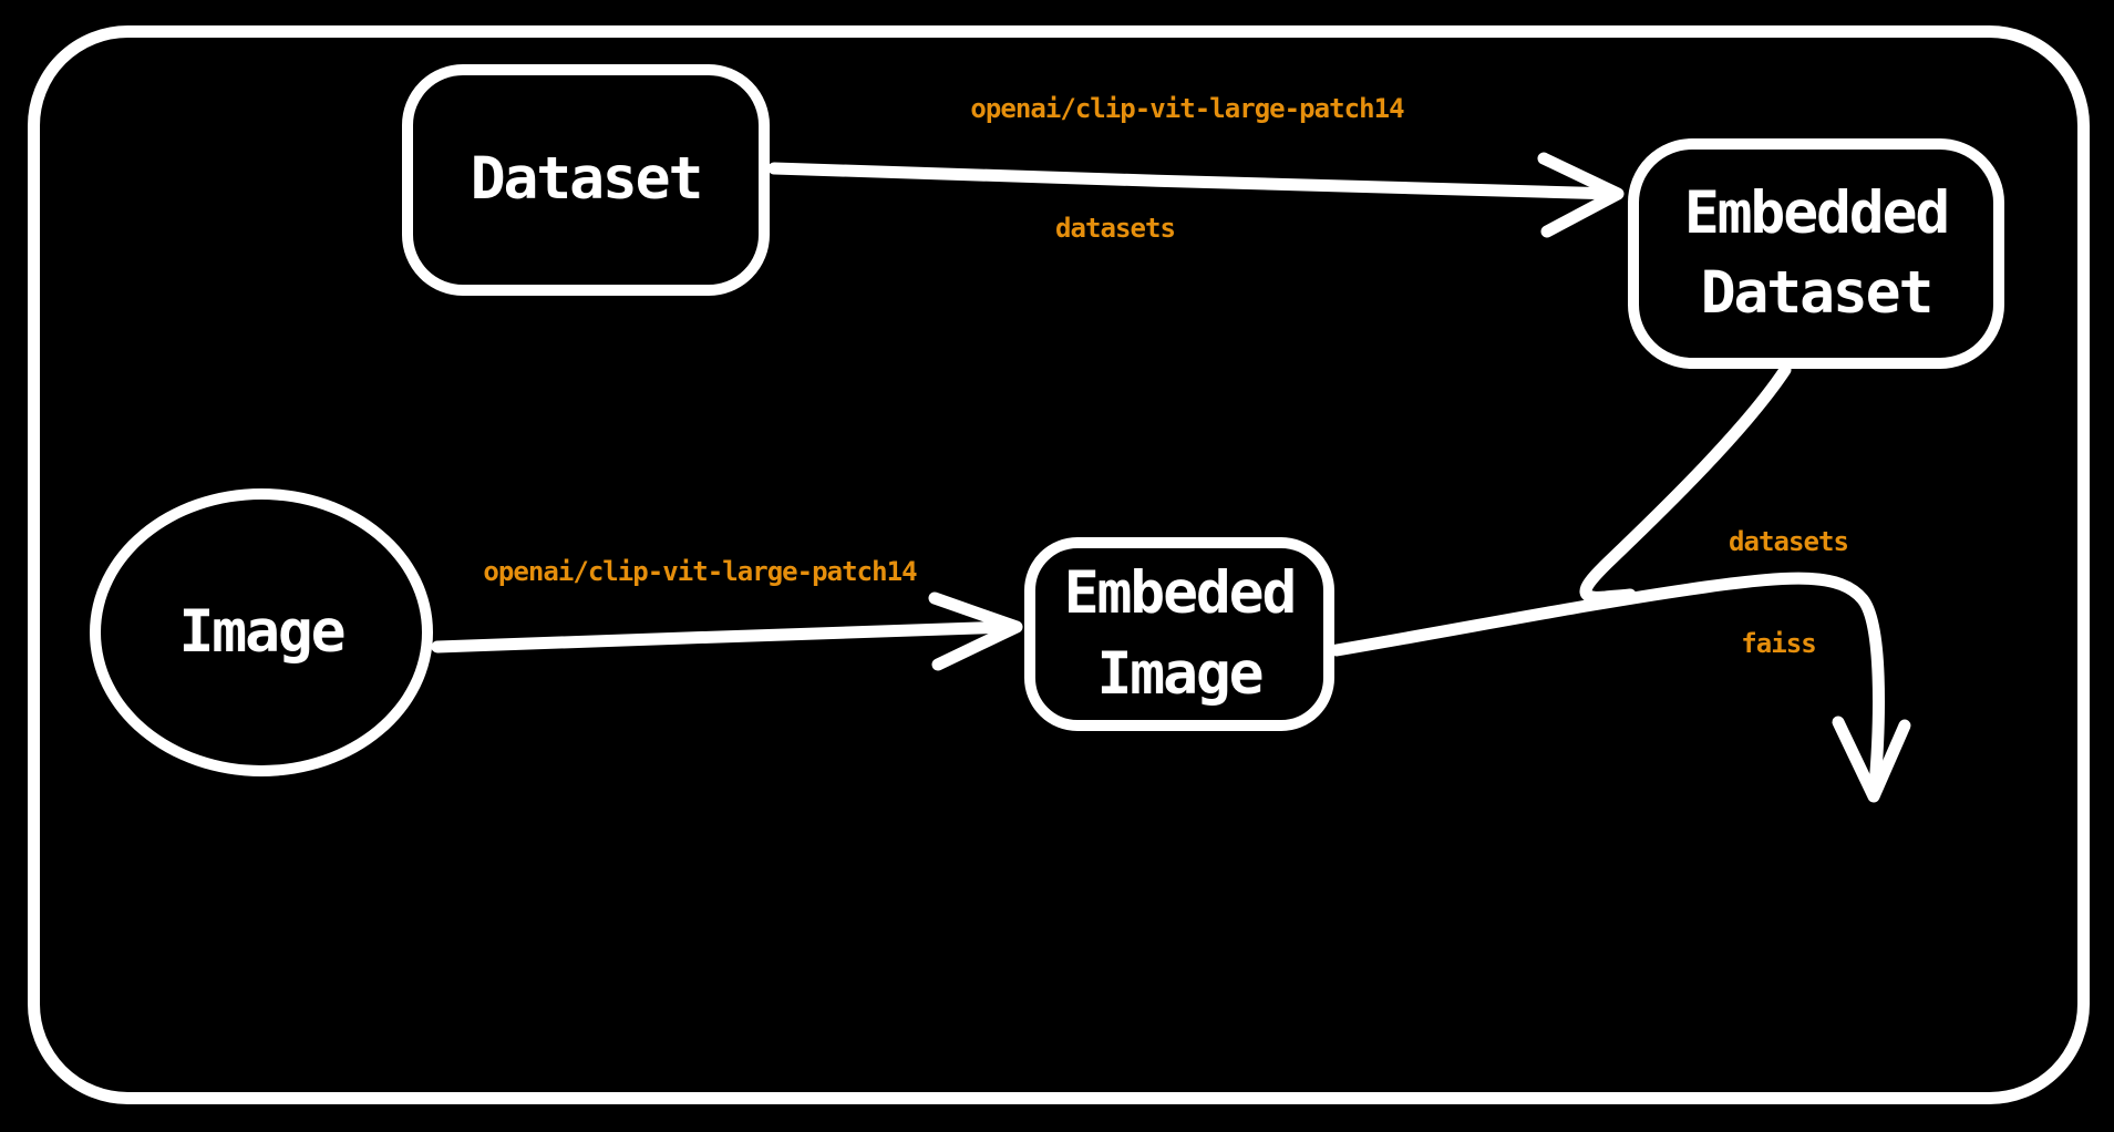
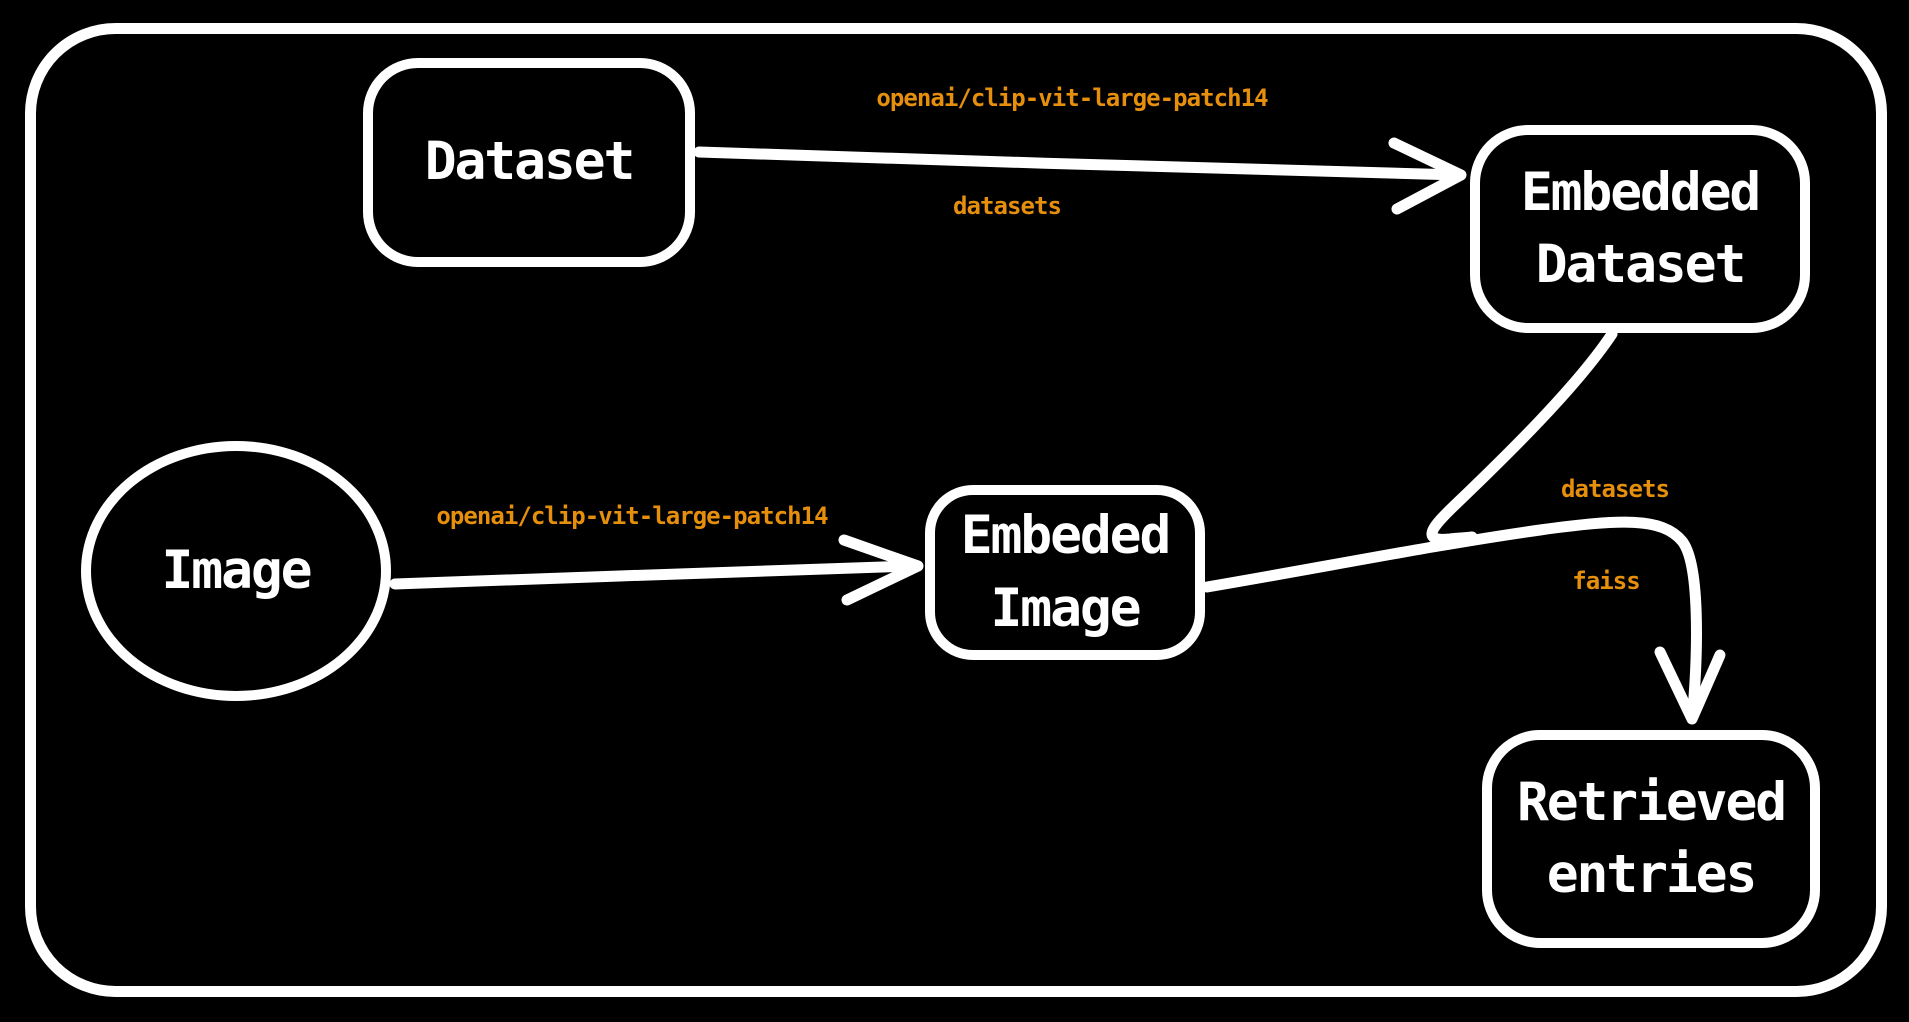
  Dataset
  Embedded
  Dataset
  Image
  Embeded
  Image
+ Retrieved
+ entries
  openai/clip-vit-large-patch14
  datasets
  openai/clip-vit-large-patch14
  datasets
  faiss
